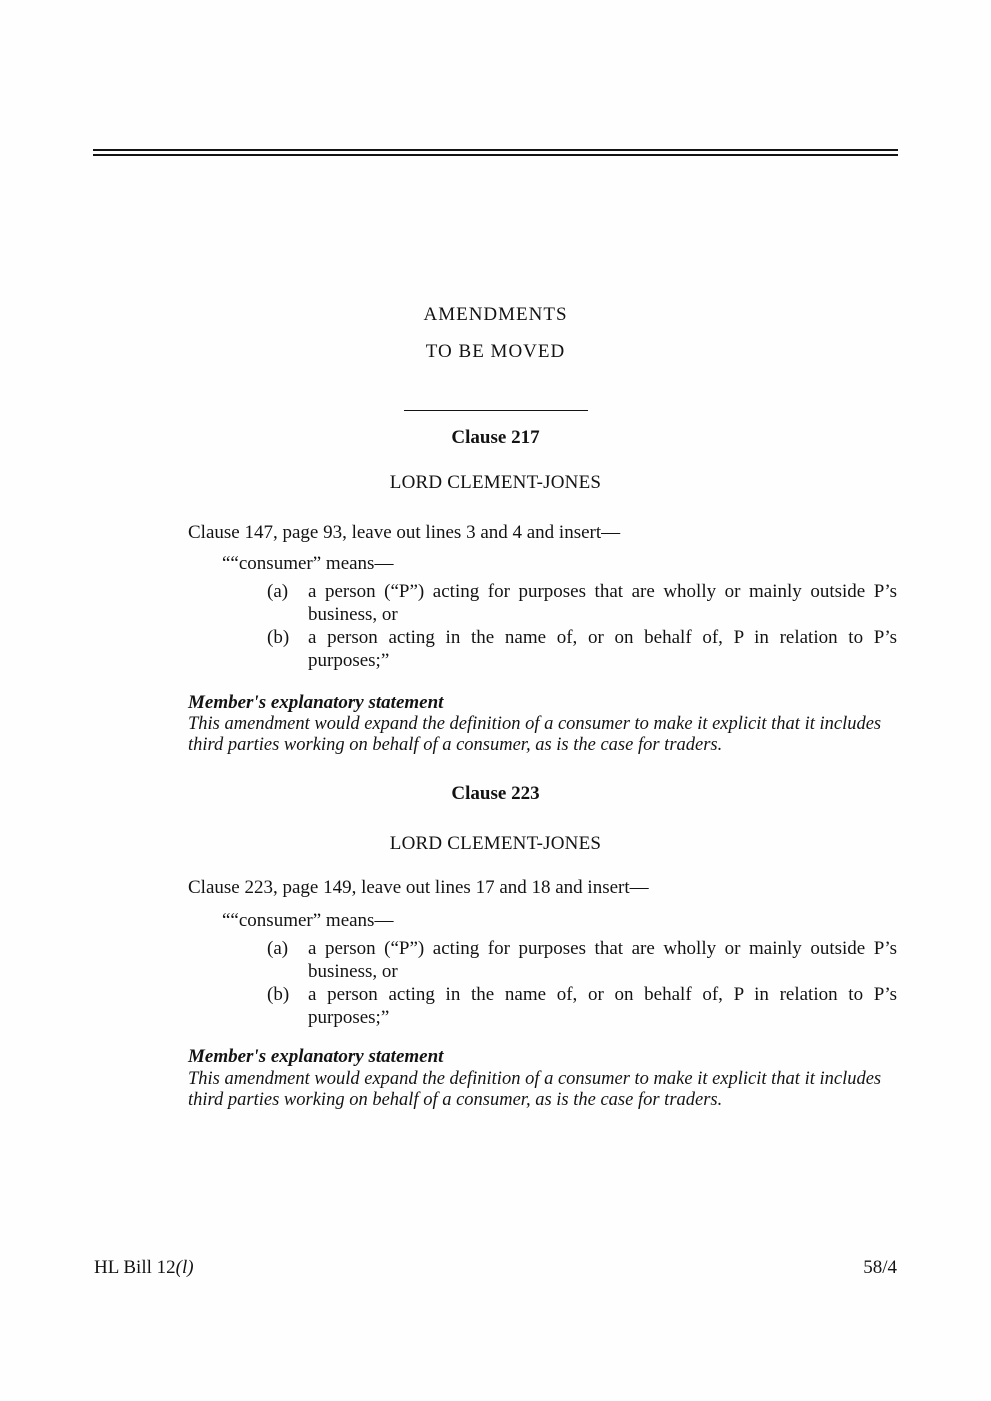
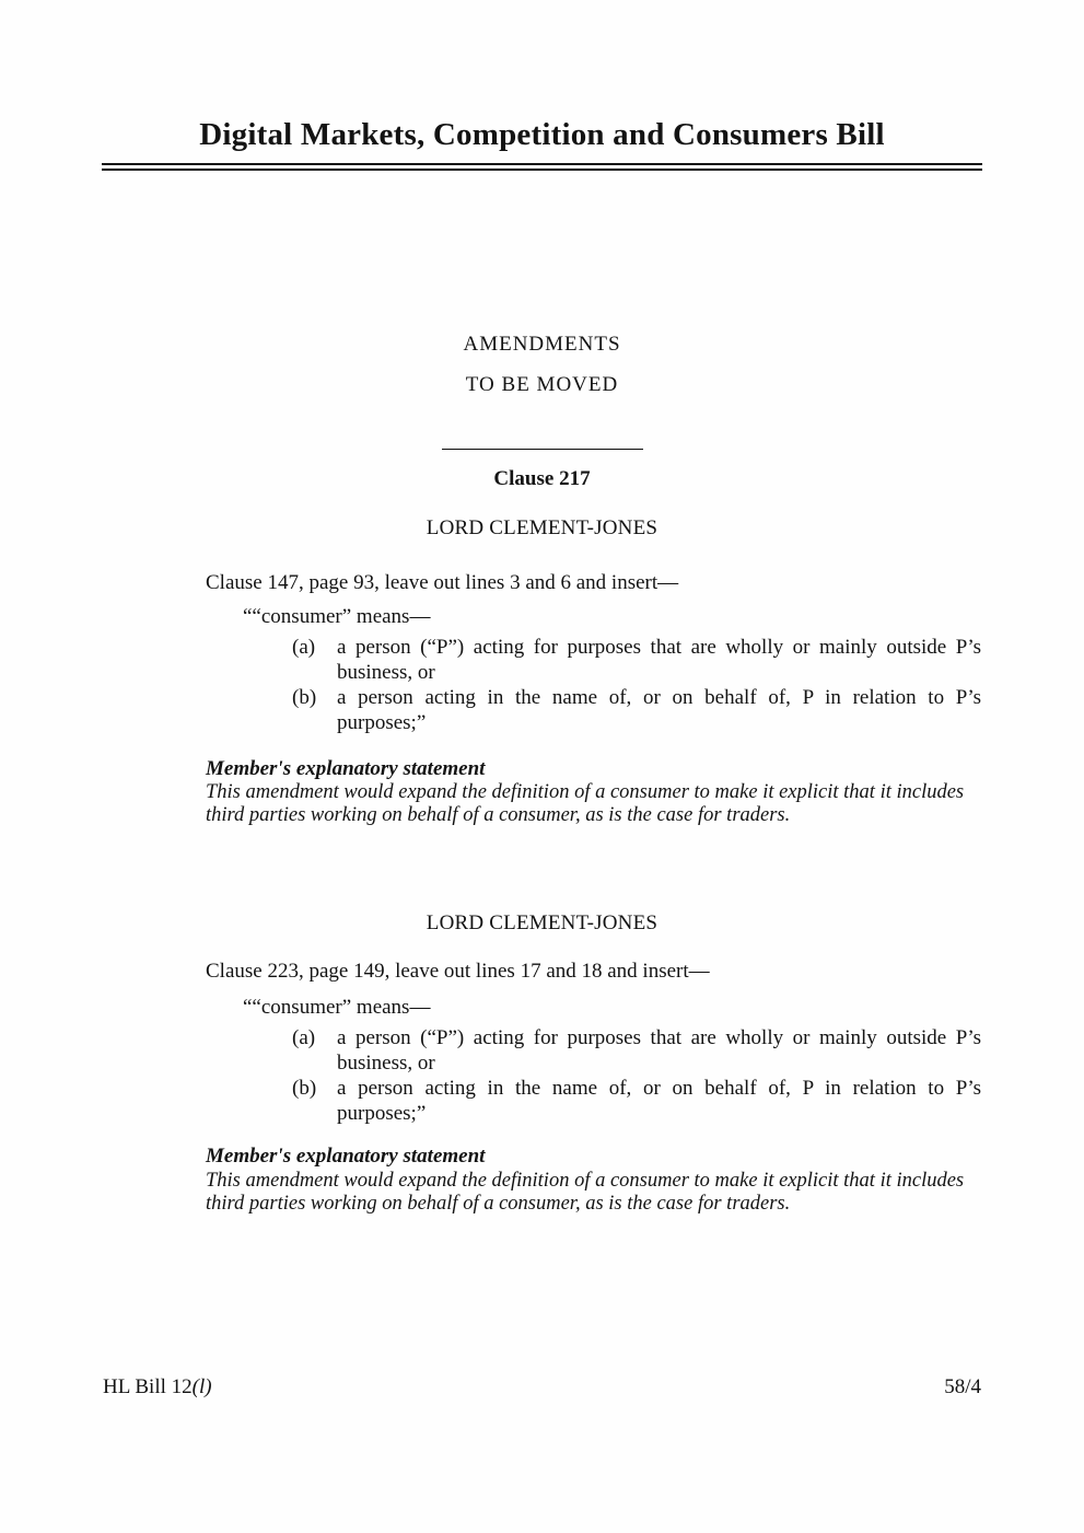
+ Digital Markets, Competition and Consumers Bill
  AMENDMENTS
  TO BE MOVED
  Clause 217
  LORD CLEMENT-JONES
- Clause 147, page 93, leave out lines 3 and 4 and insert—
+ Clause 147, page 93, leave out lines 3 and 6 and insert—
  ““consumer” means—
  (a)
  a person (“P”) acting for purposes that are wholly or mainly outside P’s
  business, or
  (b)
  a person acting in the name of, or on behalf of, P in relation to P’s
  purposes;”
  Member's explanatory statement
  This amendment would expand the definition of a consumer to make it explicit that it includes
  third parties working on behalf of a consumer, as is the case for traders.
- Clause 223
  LORD CLEMENT-JONES
  Clause 223, page 149, leave out lines 17 and 18 and insert—
  ““consumer” means—
  (a)
  a person (“P”) acting for purposes that are wholly or mainly outside P’s
  business, or
  (b)
  a person acting in the name of, or on behalf of, P in relation to P’s
  purposes;”
  Member's explanatory statement
  This amendment would expand the definition of a consumer to make it explicit that it includes
  third parties working on behalf of a consumer, as is the case for traders.
  HL Bill 12(l)
  58/4
